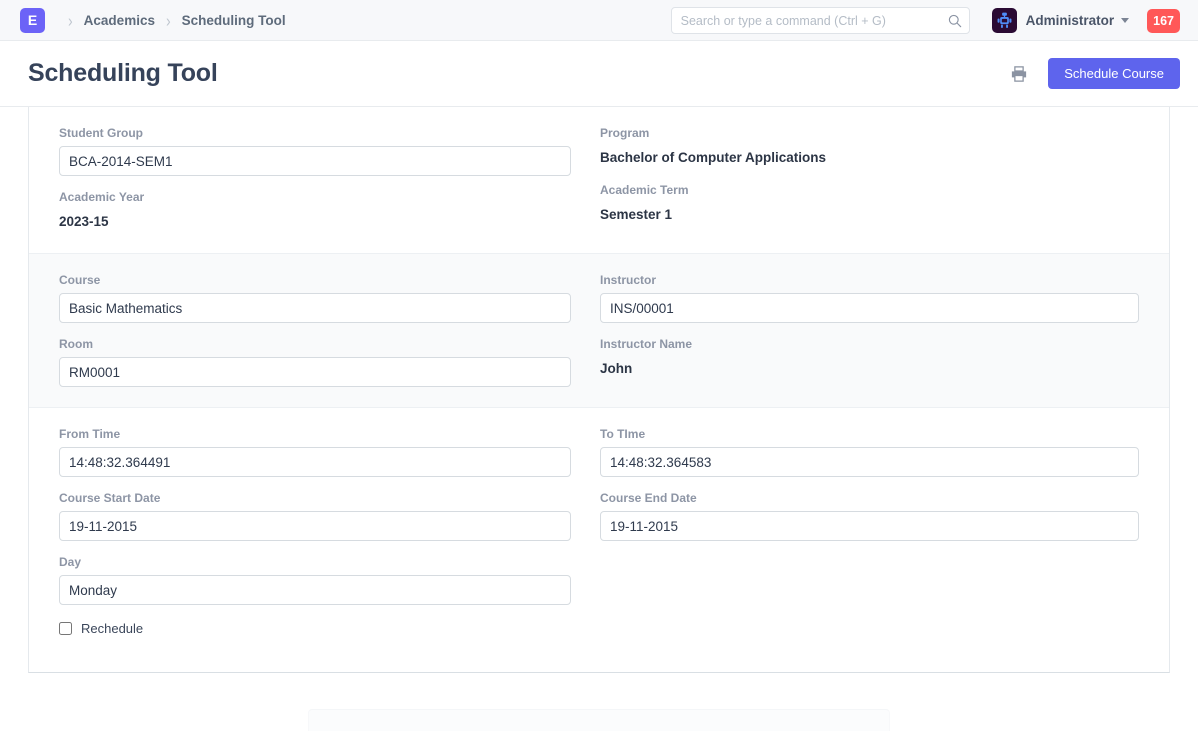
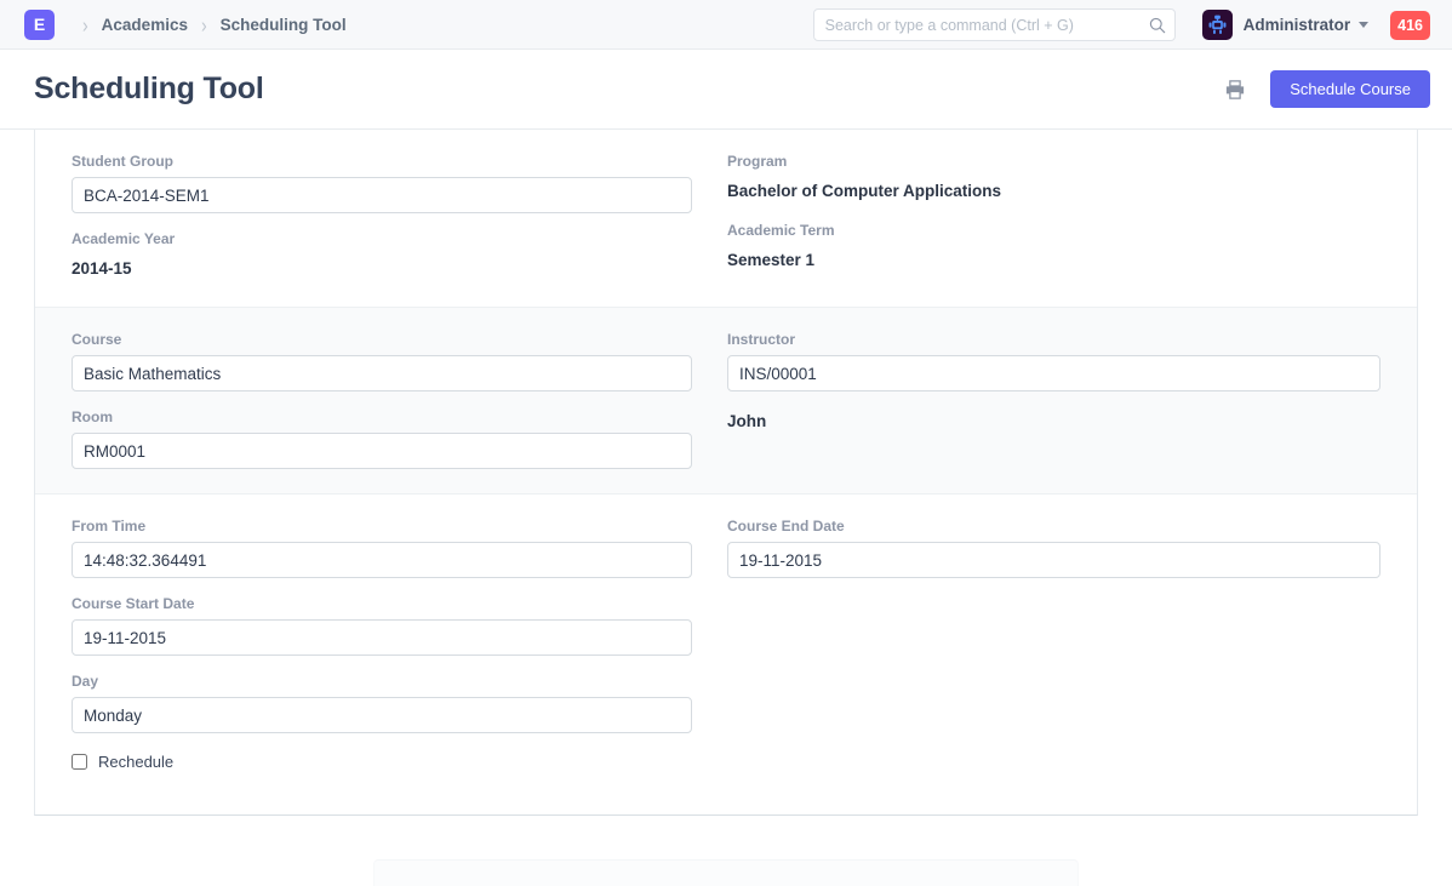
  E
  ›
  Academics
  ›
  Scheduling Tool
  Search or type a command (Ctrl + G)
  Administrator
- 167
+ 416
  Scheduling Tool
  Schedule Course
  Student Group
  BCA-2014-SEM1
  Academic Year
- 2023-15
+ 2014-15
  Program
  Bachelor of Computer Applications
  Academic Term
  Semester 1
  Course
  Basic Mathematics
  Room
  RM0001
  Instructor
  INS/00001
- Instructor Name
  John
  From Time
  14:48:32.364491
  Course Start Date
  19-11-2015
  Day
  Monday
  Rechedule
- To TIme
- 14:48:32.364583
  Course End Date
  19-11-2015
